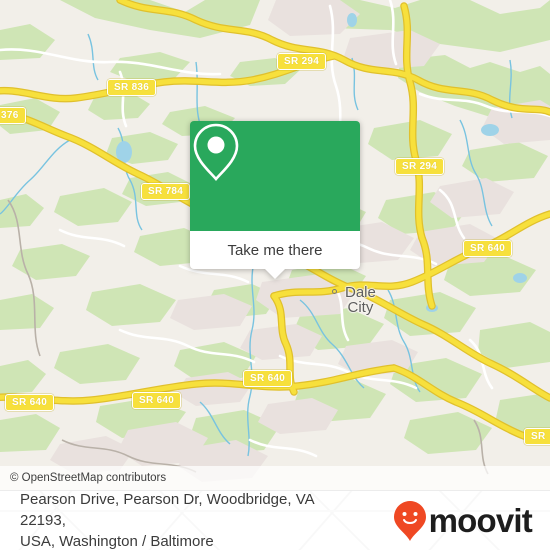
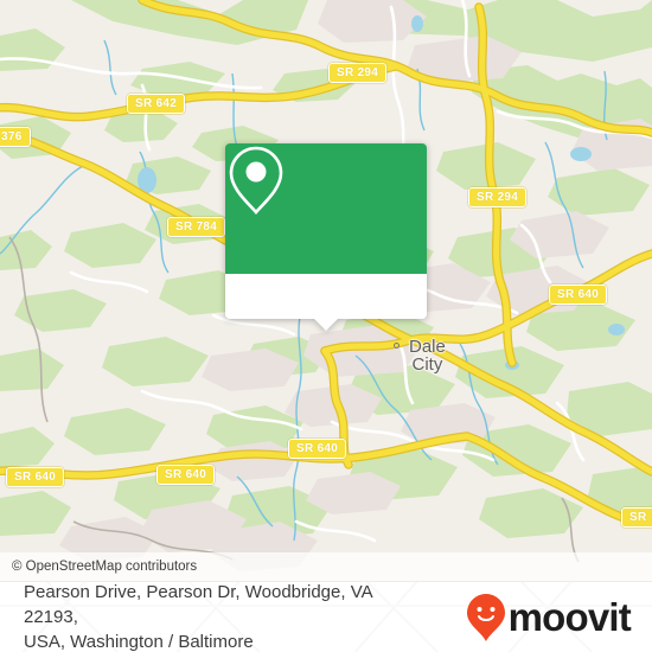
  Dale
  City
  SR 294
- SR 836
+ SR 642
  376
  SR 784
  SR 294
  SR 640
  SR 640
  SR 640
  SR 640
  SR
- Take me there
  © OpenStreetMap contributors
  Pearson Drive, Pearson Dr, Woodbridge, VA 22193,
  USA, Washington / Baltimore
  moovit
